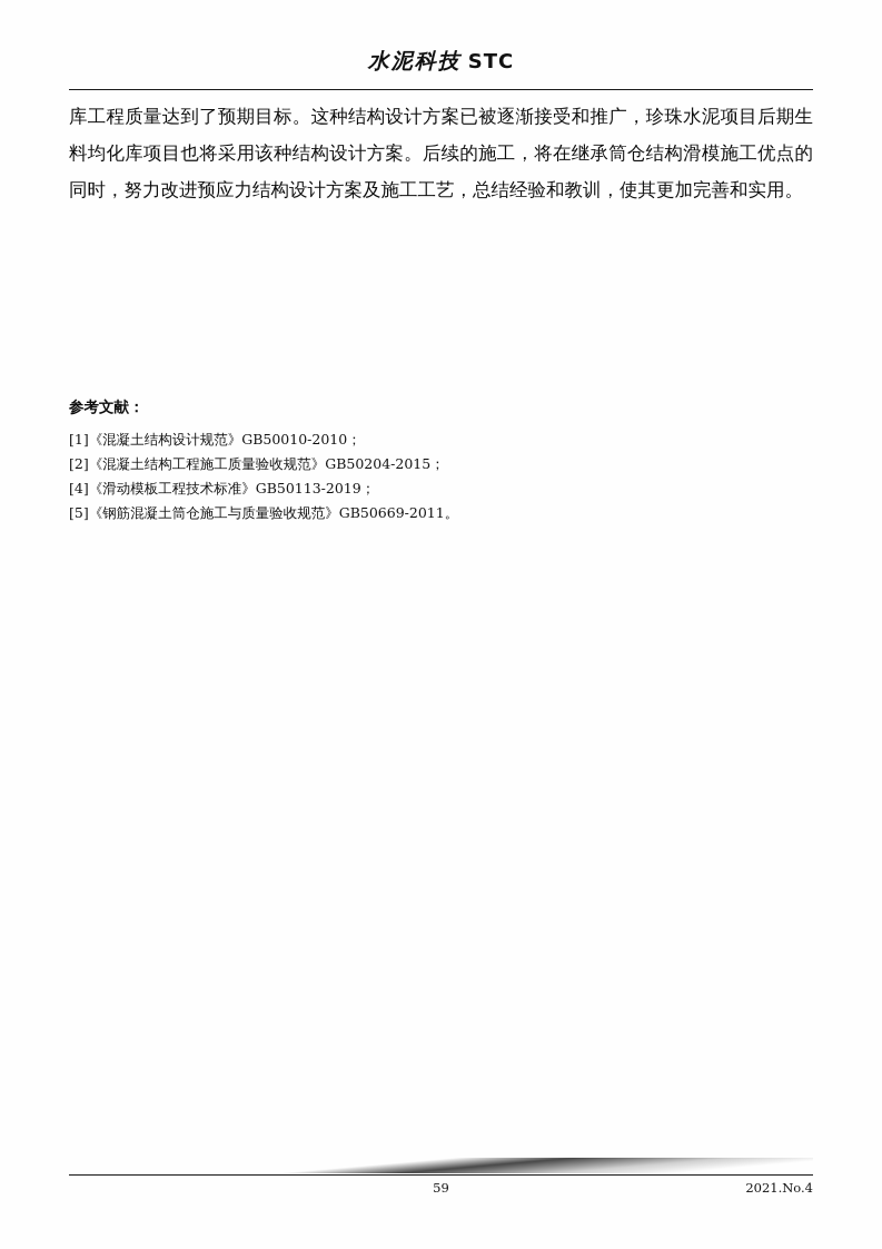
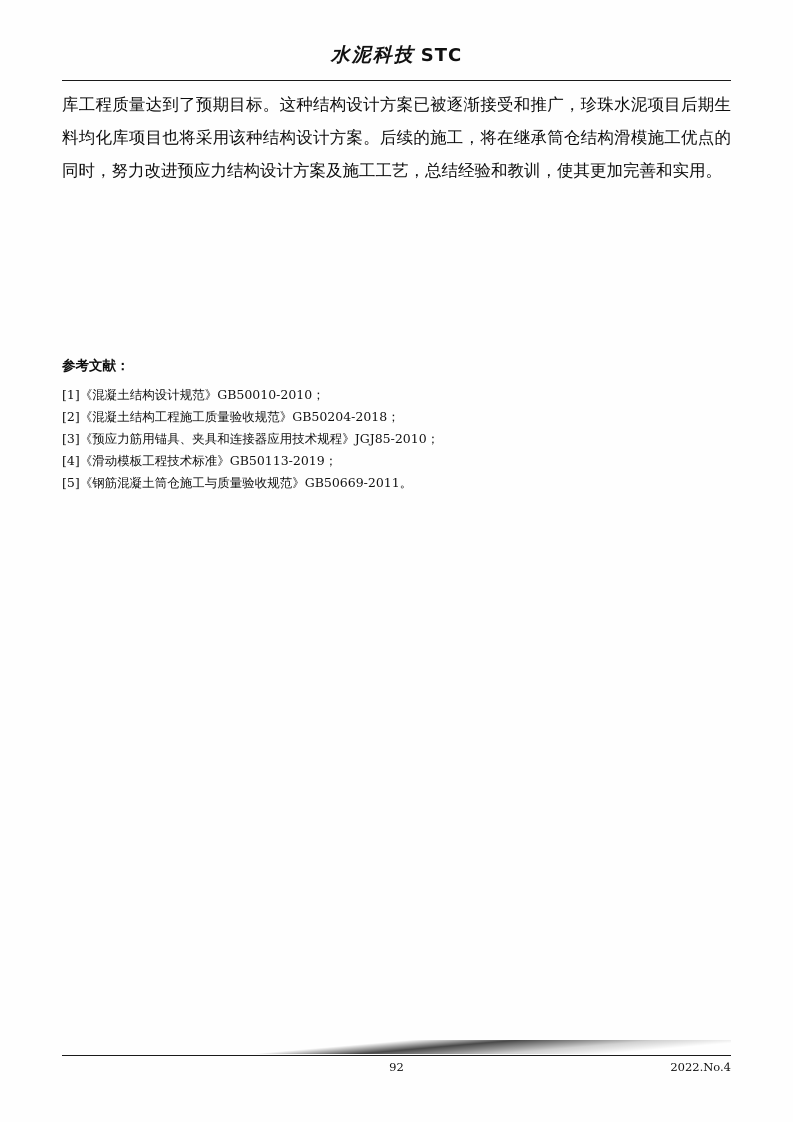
  水泥科技 STC
  库工程质量达到了预期目标。这种结构设计方案已被逐渐接受和推广，珍珠水泥项目后期生料均化库项目也将采用该种结构设计方案。后续的施工，将在继承筒仓结构滑模施工优点的同时，努力改进预应力结构设计方案及施工工艺，总结经验和教训，使其更加完善和实用。
  参考文献：
  [1]《混凝土结构设计规范》GB50010-2010；
- [2]《混凝土结构工程施工质量验收规范》GB50204-2015；
+ [2]《混凝土结构工程施工质量验收规范》GB50204-2018；
+ [3]《预应力筋用锚具、夹具和连接器应用技术规程》JGJ85-2010；
  [4]《滑动模板工程技术标准》GB50113-2019；
  [5]《钢筋混凝土筒仓施工与质量验收规范》GB50669-2011。
- 59
+ 92
- 2021.No.4
+ 2022.No.4
